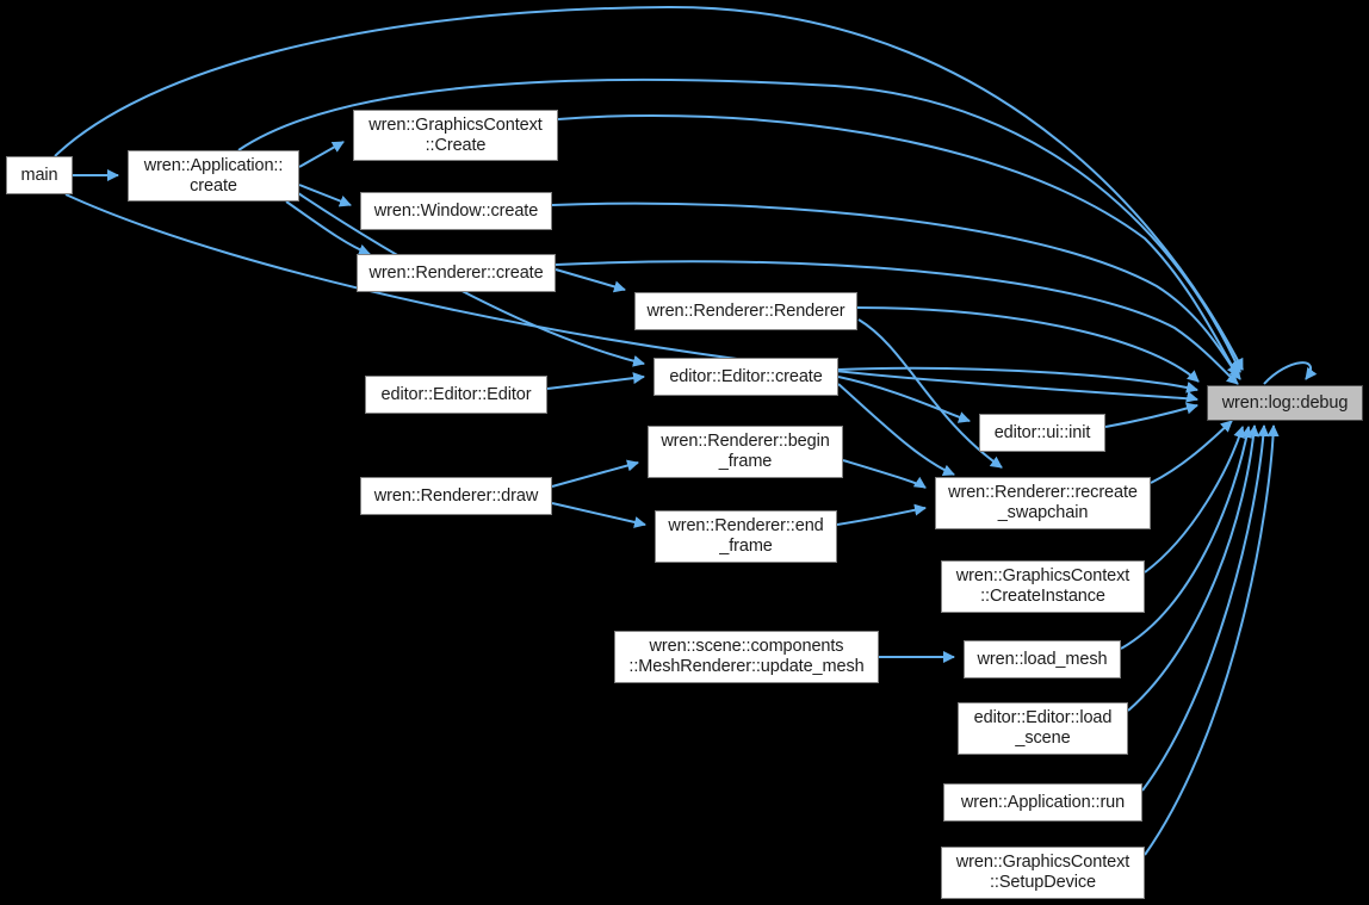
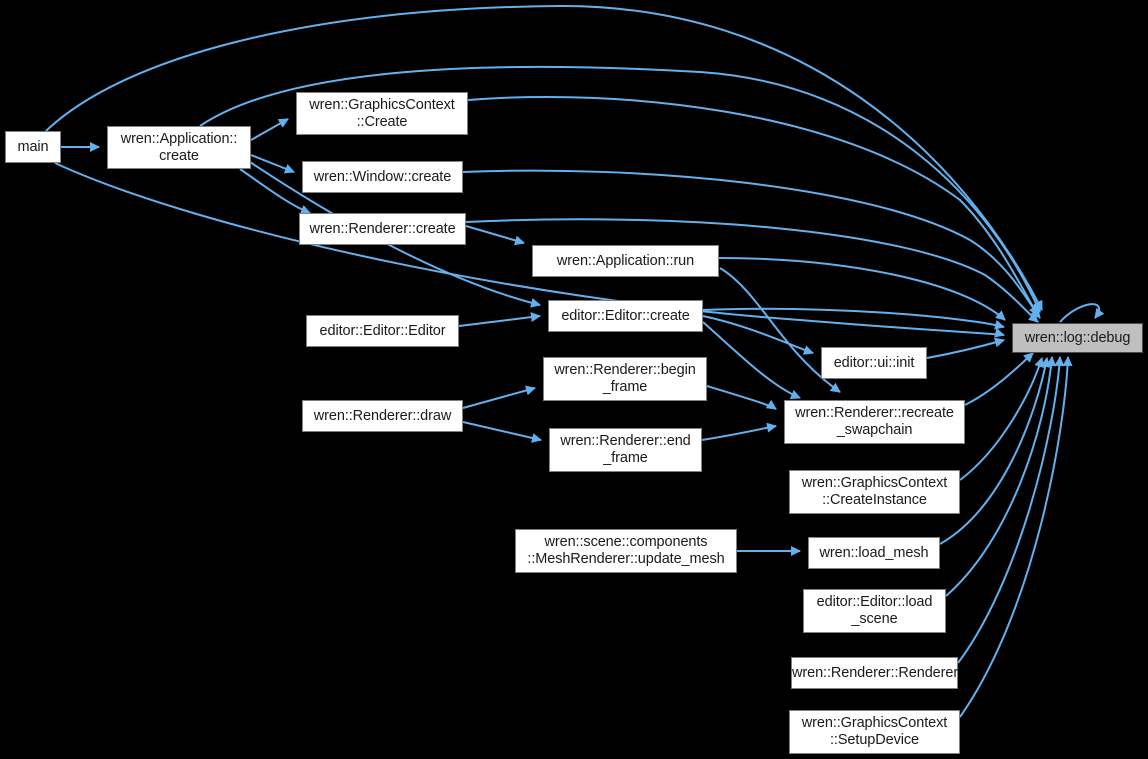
  main
  wren::Application::
  create
  wren::GraphicsContext
  ::Create
  wren::Window::create
  wren::Renderer::create
- wren::Renderer::Renderer
+ wren::Application::run
  editor::Editor::create
  editor::Editor::Editor
  wren::Renderer::begin
  _frame
  wren::Renderer::draw
  wren::Renderer::end
  _frame
  editor::ui::init
  wren::Renderer::recreate
  _swapchain
  wren::GraphicsContext
  ::CreateInstance
  wren::scene::components
  ::MeshRenderer::update_mesh
  wren::load_mesh
  editor::Editor::load
  _scene
- wren::Application::run
+ wren::Renderer::Renderer
  wren::GraphicsContext
  ::SetupDevice
  wren::log::debug
